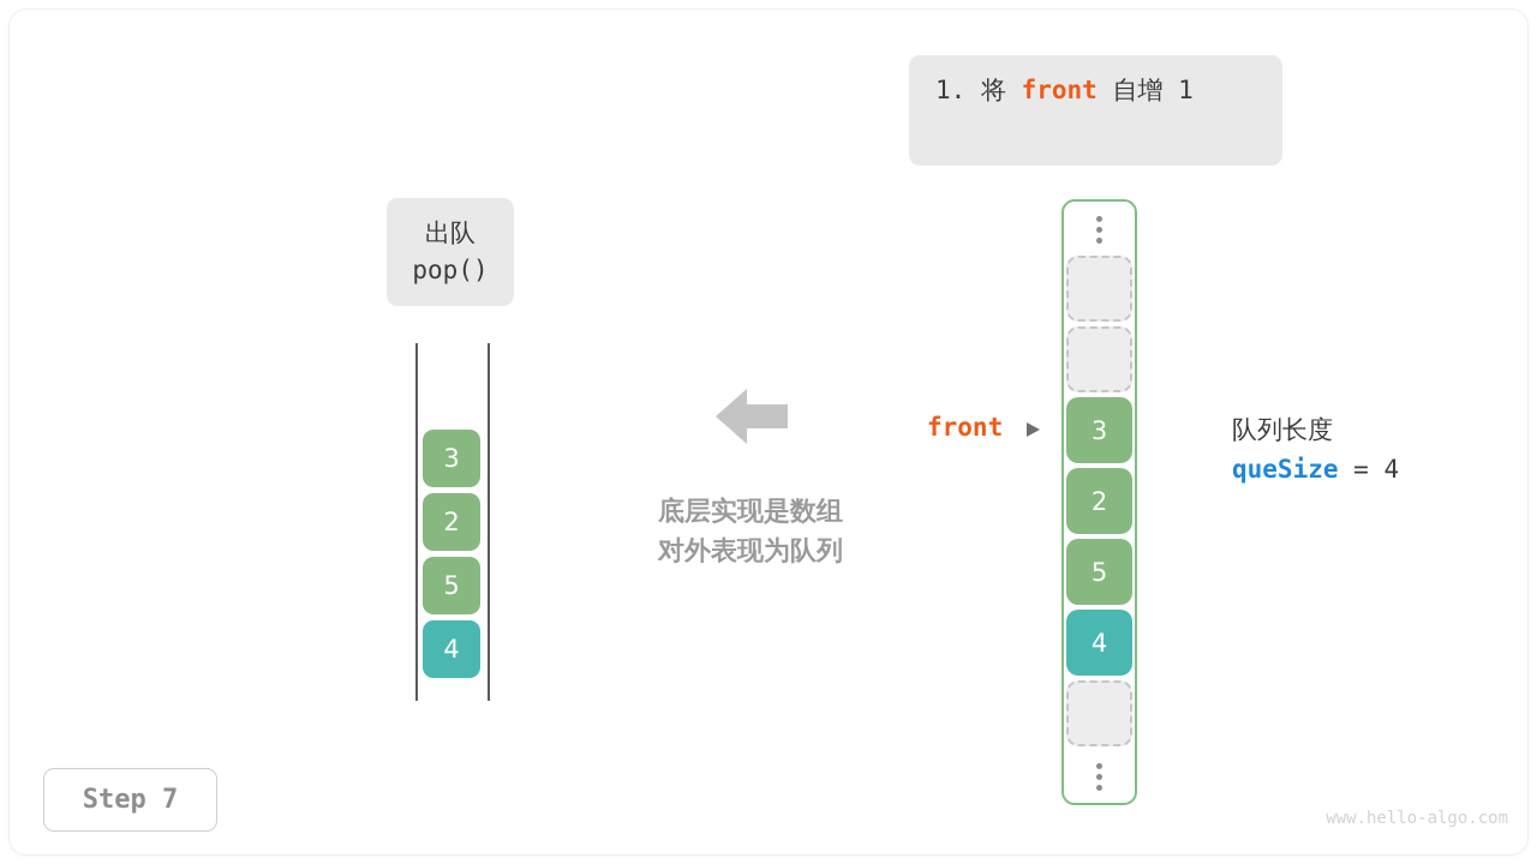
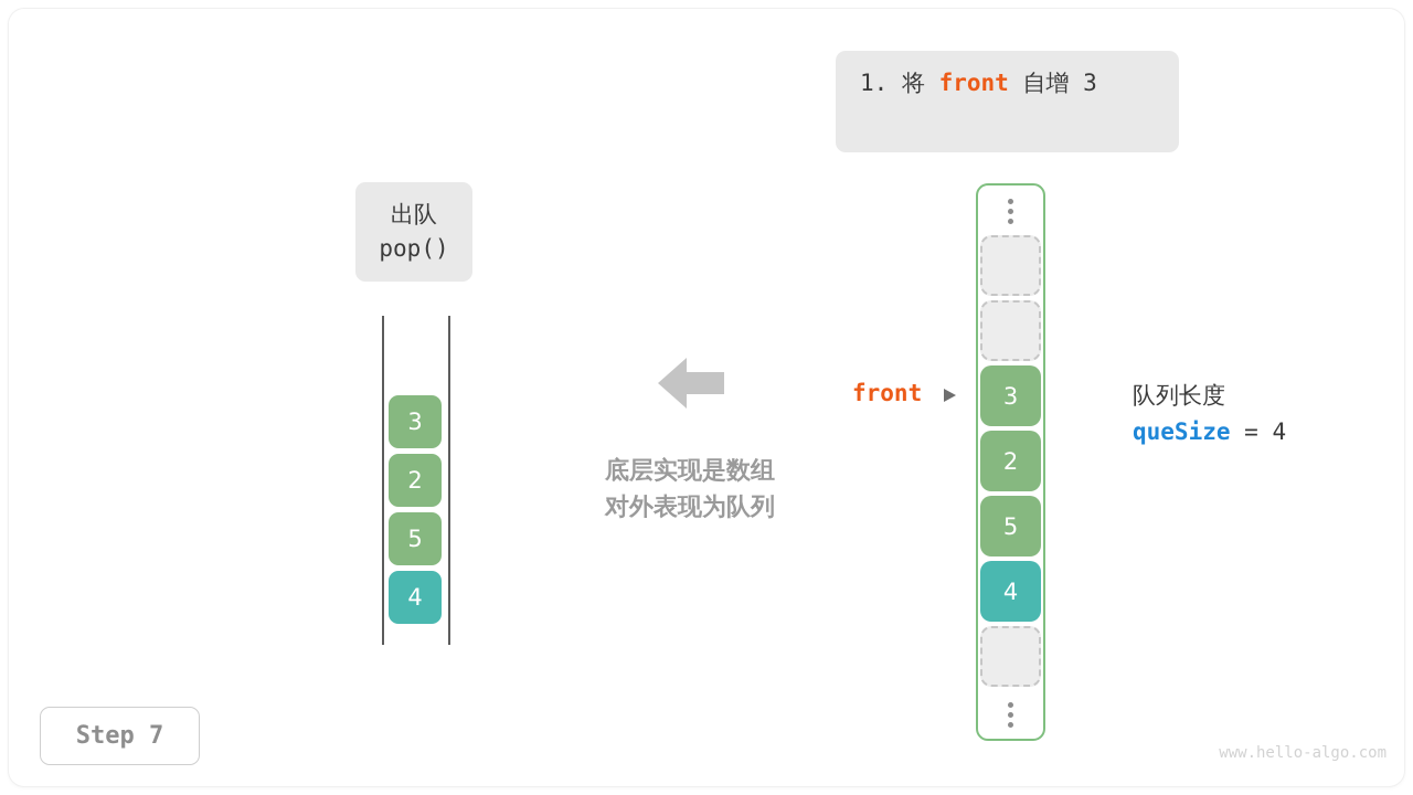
- 1. 将 front 自增 1
+ 1. 将 front 自增 3
  出队
  pop()
  3
  2
  5
  4
  底层实现是数组
  对外表现为队列
  front
  3
  2
  5
  4
  队列长度
  queSize = 4
  Step 7
  www.hello-algo.com
